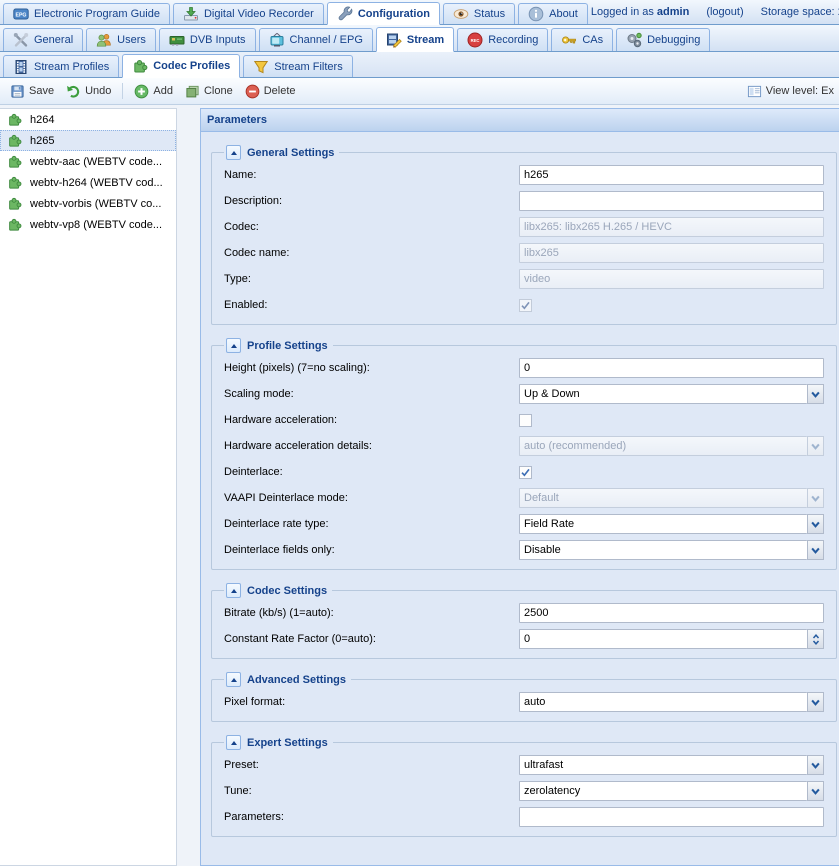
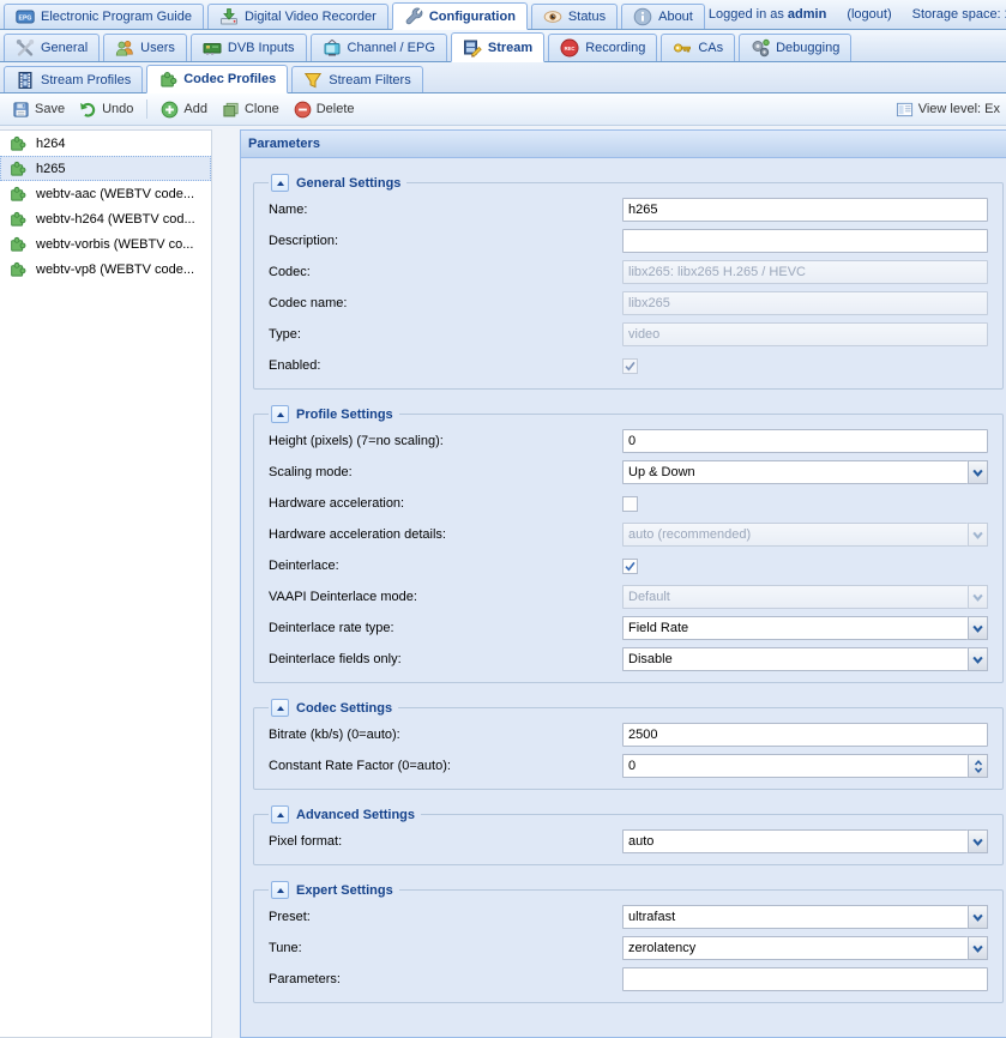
  Electronic Program Guide
  Digital Video Recorder
  Configuration
  Status
  About
  Logged in as admin
  (logout)
  Storage space:
  General
  Users
  DVB Inputs
  Channel / EPG
  Stream
  Recording
  CAs
  Debugging
  Stream Profiles
  Codec Profiles
  Stream Filters
  Save
  Undo
  Add
  Clone
  Delete
  View level: Ex
  h264
  h265
  webtv-aac (WEBTV code...
  webtv-h264 (WEBTV cod...
  webtv-vorbis (WEBTV co...
  webtv-vp8 (WEBTV code...
  Parameters
  General Settings
  Name:
  h265
  Description:
  Codec:
  libx265: libx265 H.265 / HEVC
  Codec name:
  libx265
  Type:
  video
  Enabled:
  Profile Settings
  Height (pixels) (7=no scaling):
  0
  Scaling mode:
  Up & Down
  Hardware acceleration:
  Hardware acceleration details:
  auto (recommended)
  Deinterlace:
  VAAPI Deinterlace mode:
  Default
  Deinterlace rate type:
  Field Rate
  Deinterlace fields only:
  Disable
  Codec Settings
- Bitrate (kb/s) (1=auto):
+ Bitrate (kb/s) (0=auto):
  2500
  Constant Rate Factor (0=auto):
  0
  Advanced Settings
  Pixel format:
  auto
  Expert Settings
  Preset:
  ultrafast
  Tune:
  zerolatency
  Parameters:
